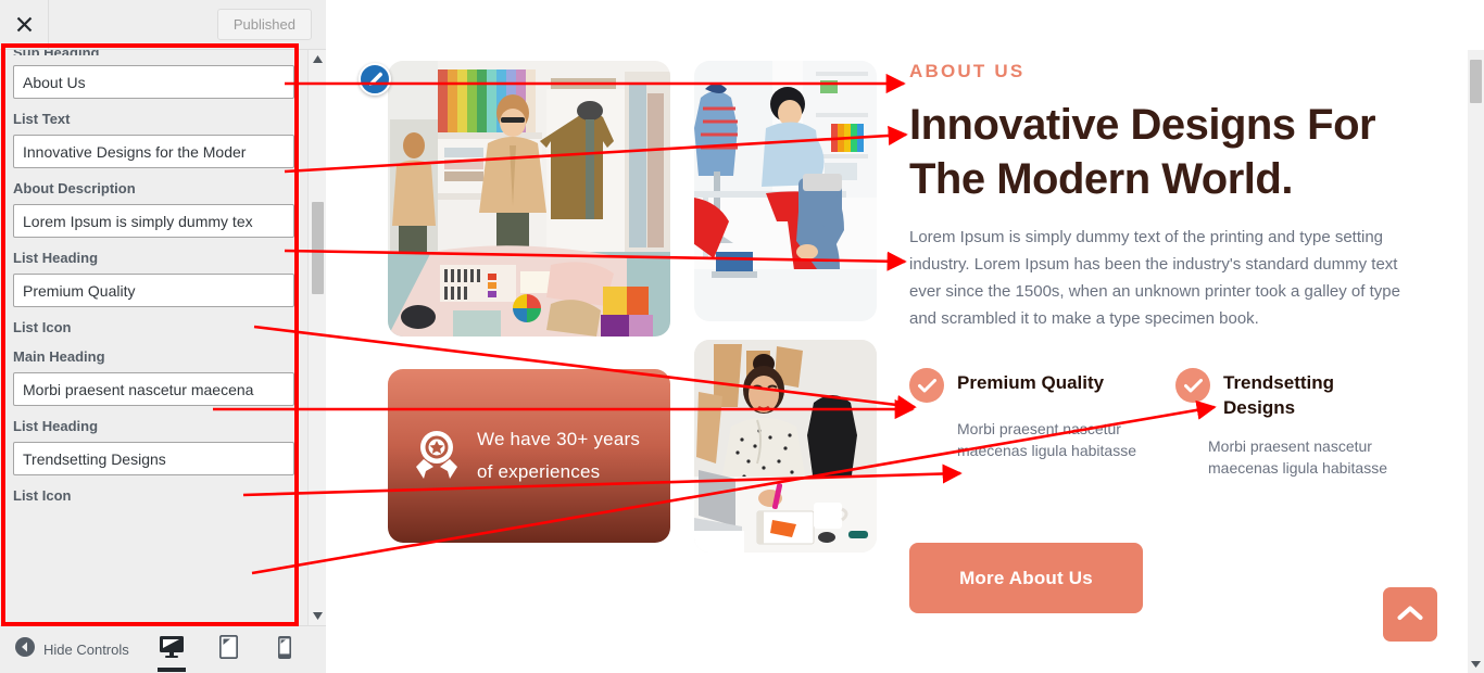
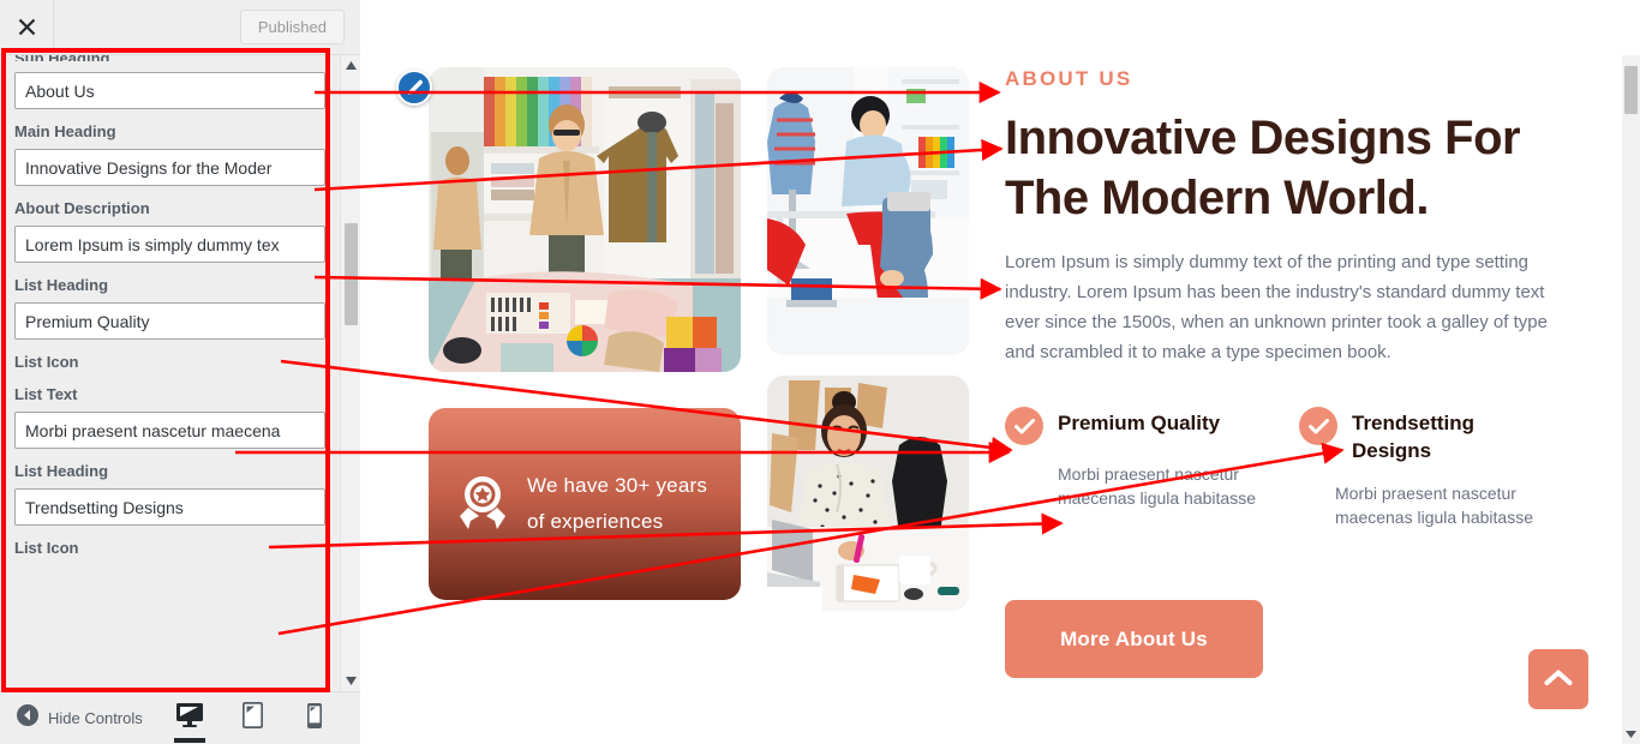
  Published
  Sub Heading
  About Us
- List Text
+ Main Heading
  Innovative Designs for the Moder
  About Description
  Lorem Ipsum is simply dummy tex
  List Heading
  Premium Quality
  List Icon
- Main Heading
+ List Text
  Morbi praesent nascetur maecena
  List Heading
  Trendsetting Designs
  List Icon
  Hide Controls
  We have 30+ years
  of experiences
  ABOUT US
  Innovative Designs For The Modern World.
  Lorem Ipsum is simply dummy text of the printing and type setting industry. Lorem Ipsum has been the industry's standard dummy text ever since the 1500s, when an unknown printer took a galley of type and scrambled it to make a type specimen book.
  Premium Quality
  Morbi praesent naetur aecenas ligula habitasse
  Trendsetting Designs
  Morbi praesent nascetur maecenas ligula habitasse
  More About Us
